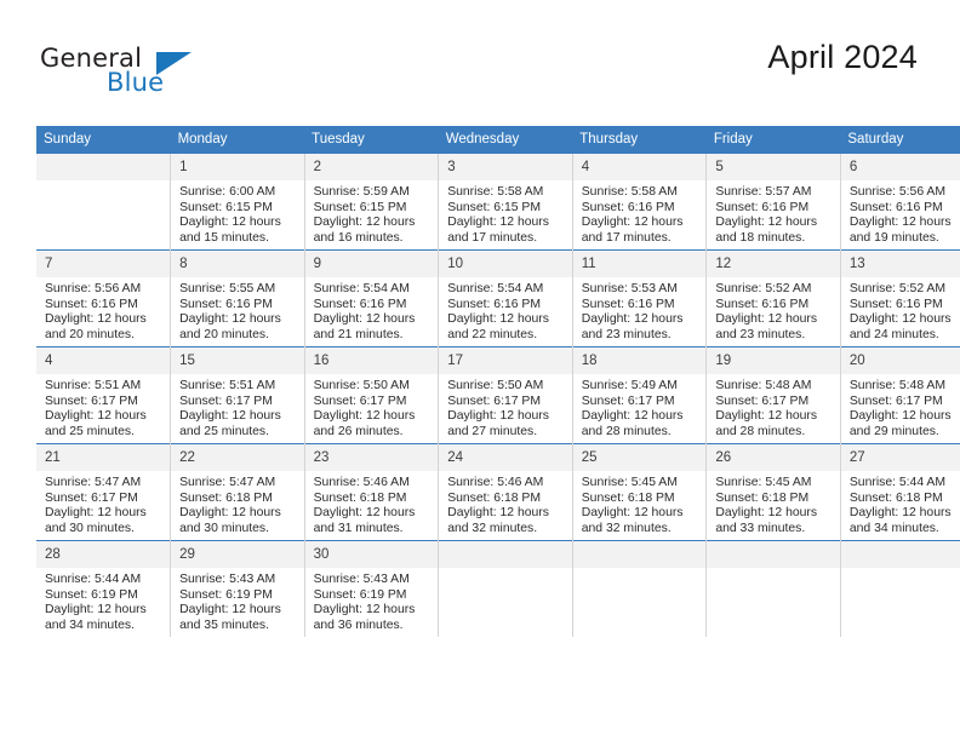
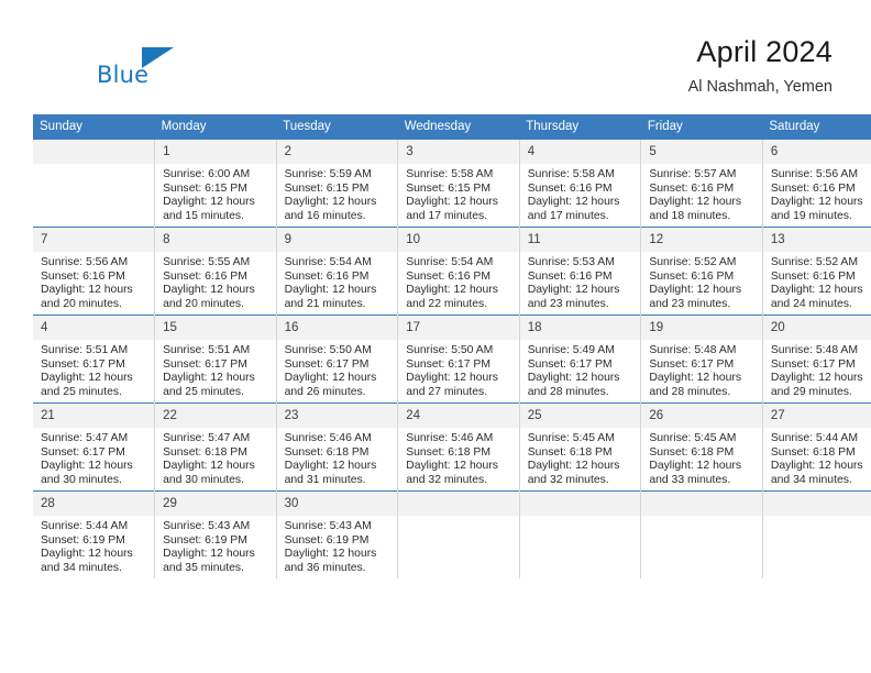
- General
  Blue
  April 2024
+ Al Nashmah, Yemen
  Sunday	Monday	Tuesday	Wednesday	Thursday	Friday	Saturday
  	1Sunrise: 6:00 AMSunset: 6:15 PMDaylight: 12 hoursand 15 minutes.	2Sunrise: 5:59 AMSunset: 6:15 PMDaylight: 12 hoursand 16 minutes.	3Sunrise: 5:58 AMSunset: 6:15 PMDaylight: 12 hoursand 17 minutes.	4Sunrise: 5:58 AMSunset: 6:16 PMDaylight: 12 hoursand 17 minutes.	5Sunrise: 5:57 AMSunset: 6:16 PMDaylight: 12 hoursand 18 minutes.	6Sunrise: 5:56 AMSunset: 6:16 PMDaylight: 12 hoursand 19 minutes.
  7Sunrise: 5:56 AMSunset: 6:16 PMDaylight: 12 hoursand 20 minutes.	8Sunrise: 5:55 AMSunset: 6:16 PMDaylight: 12 hoursand 20 minutes.	9Sunrise: 5:54 AMSunset: 6:16 PMDaylight: 12 hoursand 21 minutes.	10Sunrise: 5:54 AMSunset: 6:16 PMDaylight: 12 hoursand 22 minutes.	11Sunrise: 5:53 AMSunset: 6:16 PMDaylight: 12 hoursand 23 minutes.	12Sunrise: 5:52 AMSunset: 6:16 PMDaylight: 12 hoursand 23 minutes.	13Sunrise: 5:52 AMSunset: 6:16 PMDaylight: 12 hoursand 24 minutes.
  4Sunrise: 5:51 AMSunset: 6:17 PMDaylight: 12 hoursand 25 minutes.	15Sunrise: 5:51 AMSunset: 6:17 PMDaylight: 12 hoursand 25 minutes.	16Sunrise: 5:50 AMSunset: 6:17 PMDaylight: 12 hoursand 26 minutes.	17Sunrise: 5:50 AMSunset: 6:17 PMDaylight: 12 hoursand 27 minutes.	18Sunrise: 5:49 AMSunset: 6:17 PMDaylight: 12 hoursand 28 minutes.	19Sunrise: 5:48 AMSunset: 6:17 PMDaylight: 12 hoursand 28 minutes.	20Sunrise: 5:48 AMSunset: 6:17 PMDaylight: 12 hoursand 29 minutes.
  21Sunrise: 5:47 AMSunset: 6:17 PMDaylight: 12 hoursand 30 minutes.	22Sunrise: 5:47 AMSunset: 6:18 PMDaylight: 12 hoursand 30 minutes.	23Sunrise: 5:46 AMSunset: 6:18 PMDaylight: 12 hoursand 31 minutes.	24Sunrise: 5:46 AMSunset: 6:18 PMDaylight: 12 hoursand 32 minutes.	25Sunrise: 5:45 AMSunset: 6:18 PMDaylight: 12 hoursand 32 minutes.	26Sunrise: 5:45 AMSunset: 6:18 PMDaylight: 12 hoursand 33 minutes.	27Sunrise: 5:44 AMSunset: 6:18 PMDaylight: 12 hoursand 34 minutes.
  28Sunrise: 5:44 AMSunset: 6:19 PMDaylight: 12 hoursand 34 minutes.	29Sunrise: 5:43 AMSunset: 6:19 PMDaylight: 12 hoursand 35 minutes.	30Sunrise: 5:43 AMSunset: 6:19 PMDaylight: 12 hoursand 36 minutes.
